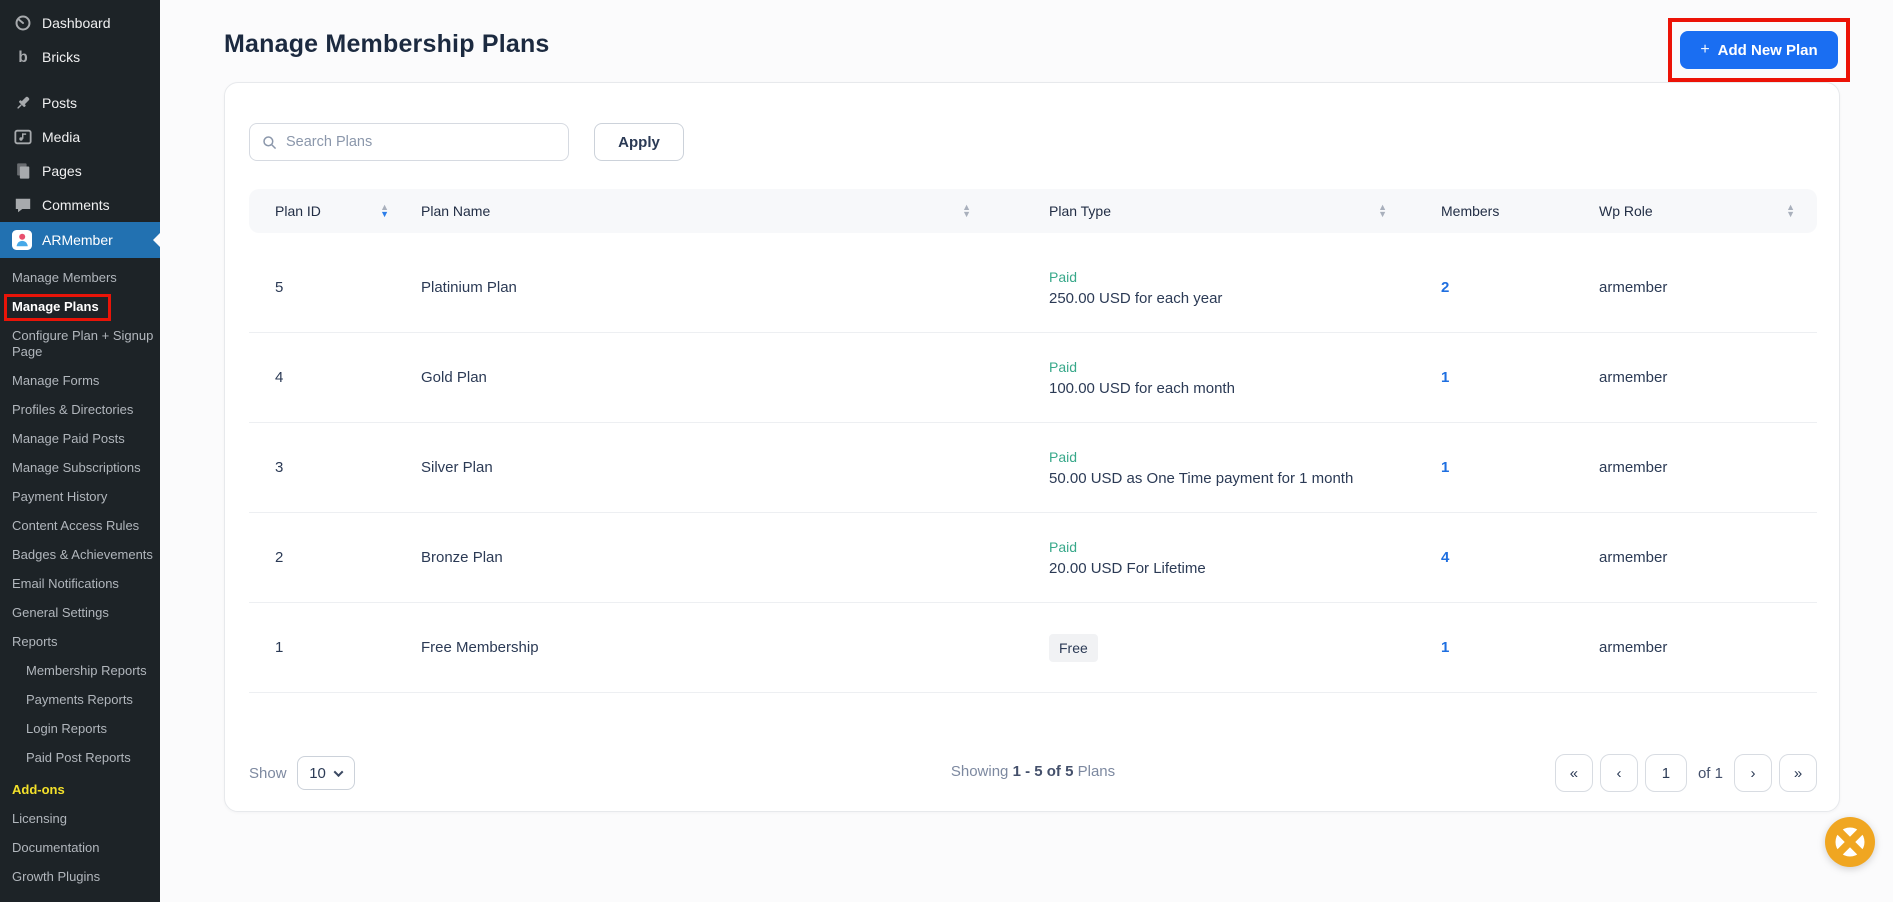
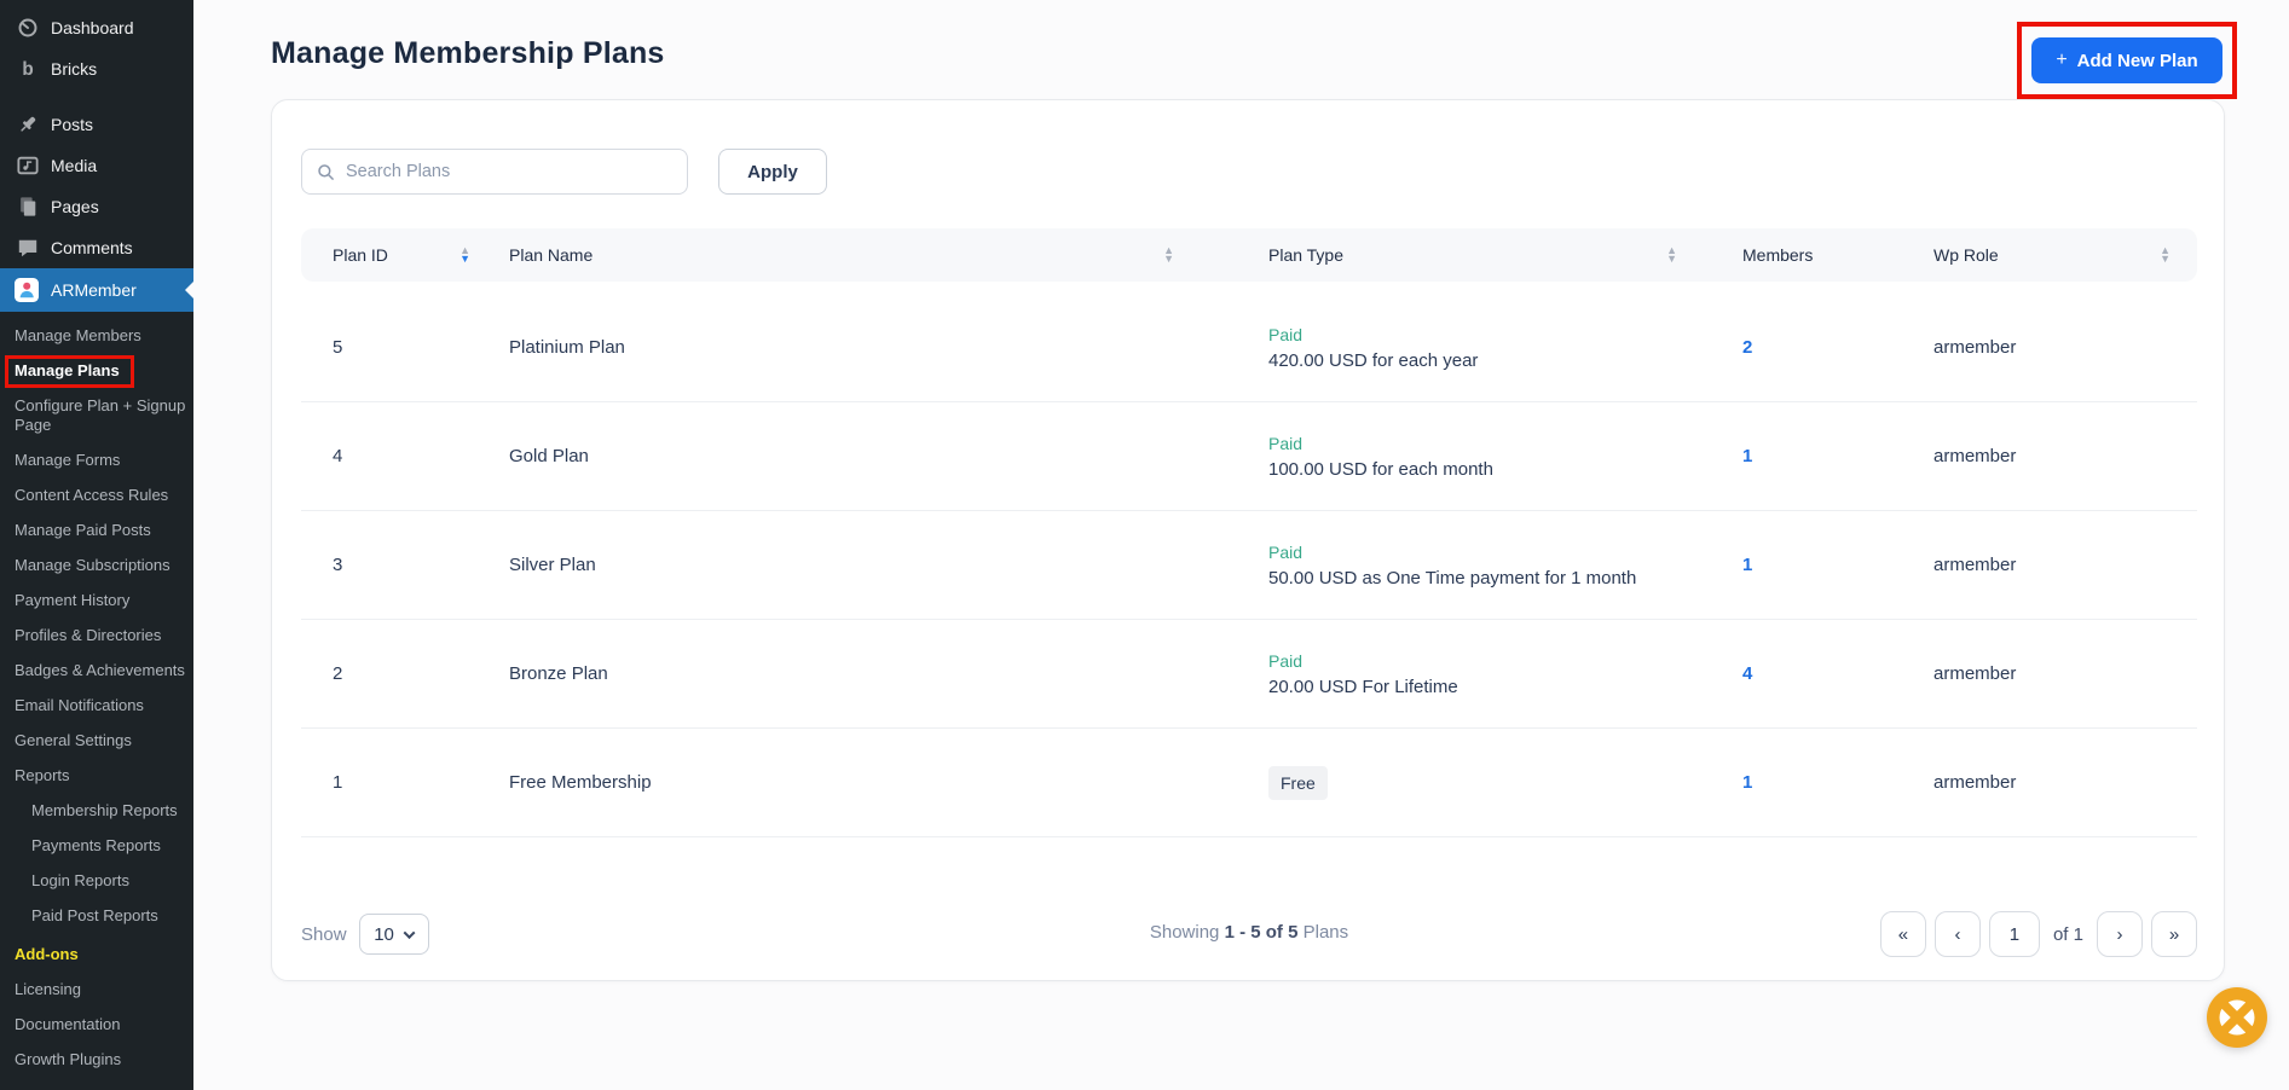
  Dashboard
  Bricks
  Posts
  Media
  Pages
  Comments
  ARMember
  Manage Members
  Manage Plans
  Configure Plan + Signup Page
  Manage Forms
- Profiles & Directories
+ Content Access Rules
  Manage Paid Posts
  Manage Subscriptions
  Payment History
- Content Access Rules
+ Profiles & Directories
  Badges & Achievements
  Email Notifications
  General Settings
  Reports
  Membership Reports
  Payments Reports
  Login Reports
  Paid Post Reports
  Add-ons
  Licensing
  Documentation
  Growth Plugins
  Manage Membership Plans
  +
  Add New Plan
  Search Plans
  Apply
  Plan ID
  ▲
  ▼
  Plan Name
  ▲
  ▼
  Plan Type
  ▲
  ▼
  Members
  Wp Role
  ▲
  ▼
  5
  Platinium Plan
  Paid
- 250.00 USD for each year
+ 420.00 USD for each year
  2
  armember
  4
  Gold Plan
  Paid
  100.00 USD for each month
  1
  armember
  3
  Silver Plan
  Paid
  50.00 USD as One Time payment for 1 month
  1
  armember
  2
  Bronze Plan
  Paid
  20.00 USD For Lifetime
  4
  armember
  1
  Free Membership
  Free
  1
  armember
  Show
  10
  Showing 1 - 5 of 5 Plans
  «
  ‹
  1
  of 1
  ›
  »
